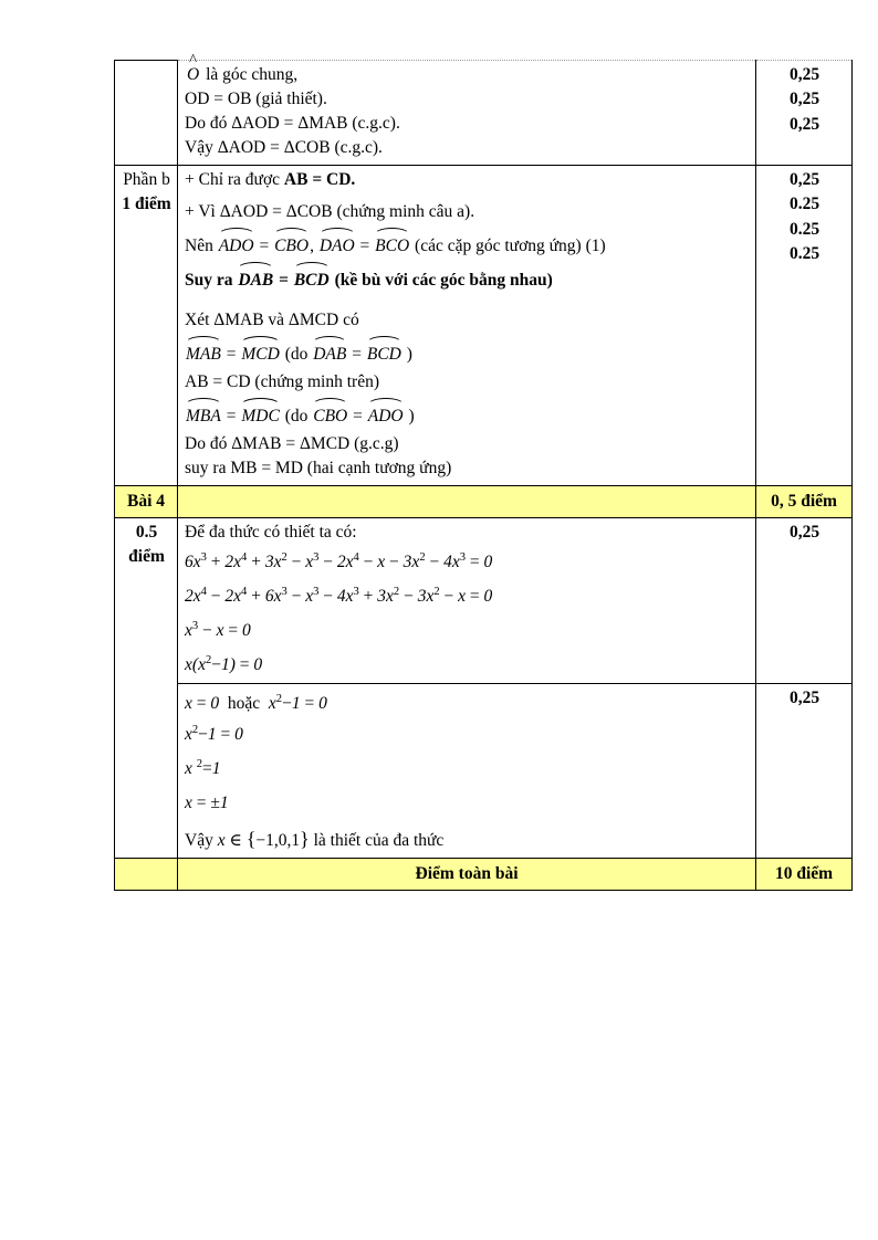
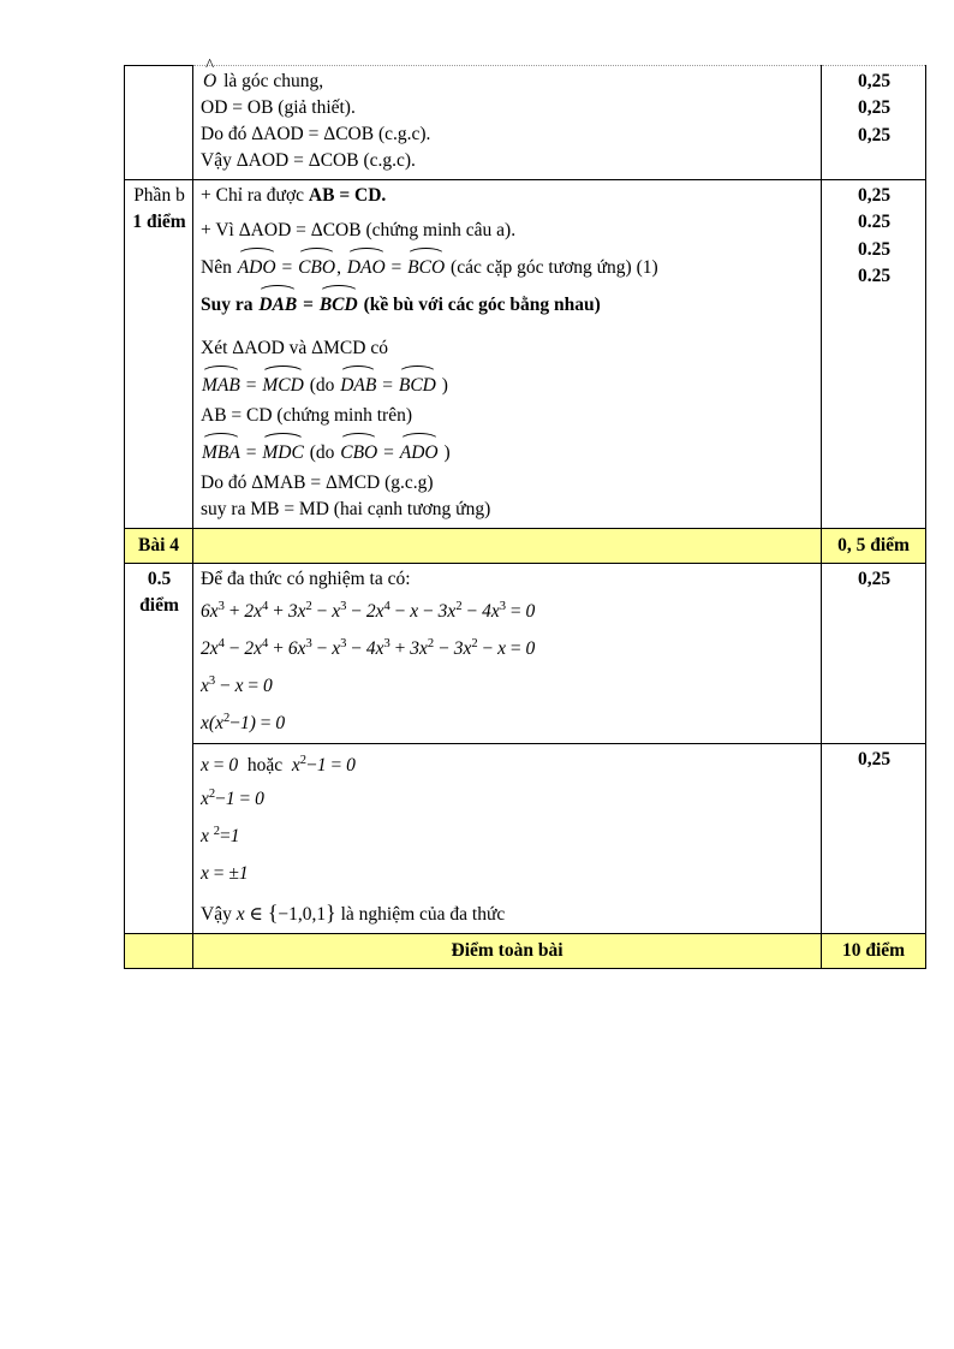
- 	O là góc chung, OD = OB (giả thiết). Do đó ΔAOD = ΔMAB (c.g.c). Vậy ΔAOD = ΔCOB (c.g.c).	0,25 0,25 0,25
+ 	O là góc chung, OD = OB (giả thiết). Do đó ΔAOD = ΔCOB (c.g.c). Vậy ΔAOD = ΔCOB (c.g.c).	0,25 0,25 0,25
- Phần b 1 điểm	+ Chỉ ra được AB = CD. + Vì ΔAOD = ΔCOB (chứng minh câu a). Nên ADO = CBO, DAO = BCO (các cặp góc tương ứng) (1) Suy ra DAB = BCD (kề bù với các góc bằng nhau) Xét ΔMAB và ΔMCD có MAB = MCD (do DAB = BCD ) AB = CD (chứng minh trên) MBA = MDC (do CBO = ADO ) Do đó ΔMAB = ΔMCD (g.c.g) suy ra MB = MD (hai cạnh tương ứng)	0,25 0.25 0.25 0.25
+ Phần b 1 điểm	+ Chỉ ra được AB = CD. + Vì ΔAOD = ΔCOB (chứng minh câu a). Nên ADO = CBO, DAO = BCO (các cặp góc tương ứng) (1) Suy ra DAB = BCD (kề bù với các góc bằng nhau) Xét ΔAOD và ΔMCD có MAB = MCD (do DAB = BCD ) AB = CD (chứng minh trên) MBA = MDC (do CBO = ADO ) Do đó ΔMAB = ΔMCD (g.c.g) suy ra MB = MD (hai cạnh tương ứng)	0,25 0.25 0.25 0.25
  Bài 4		0, 5 điểm
- 0.5 điểm	Để đa thức có thiết ta có: 6x3 + 2x4 + 3x2 − x3 − 2x4 − x − 3x2 − 4x3 = 0 2x4 − 2x4 + 6x3 − x3 − 4x3 + 3x2 − 3x2 − x = 0 x3 − x = 0 x(x2−1) = 0	0,25
+ 0.5 điểm	Để đa thức có nghiệm ta có: 6x3 + 2x4 + 3x2 − x3 − 2x4 − x − 3x2 − 4x3 = 0 2x4 − 2x4 + 6x3 − x3 − 4x3 + 3x2 − 3x2 − x = 0 x3 − x = 0 x(x2−1) = 0	0,25
- x = 0 hoặc x2−1 = 0 x2−1 = 0 x 2=1 x = ±1 Vậy x ∈ {−1,0,1} là thiết của đa thức	0,25
+ x = 0 hoặc x2−1 = 0 x2−1 = 0 x 2=1 x = ±1 Vậy x ∈ {−1,0,1} là nghiệm của đa thức	0,25
  	Điểm toàn bài	10 điểm
